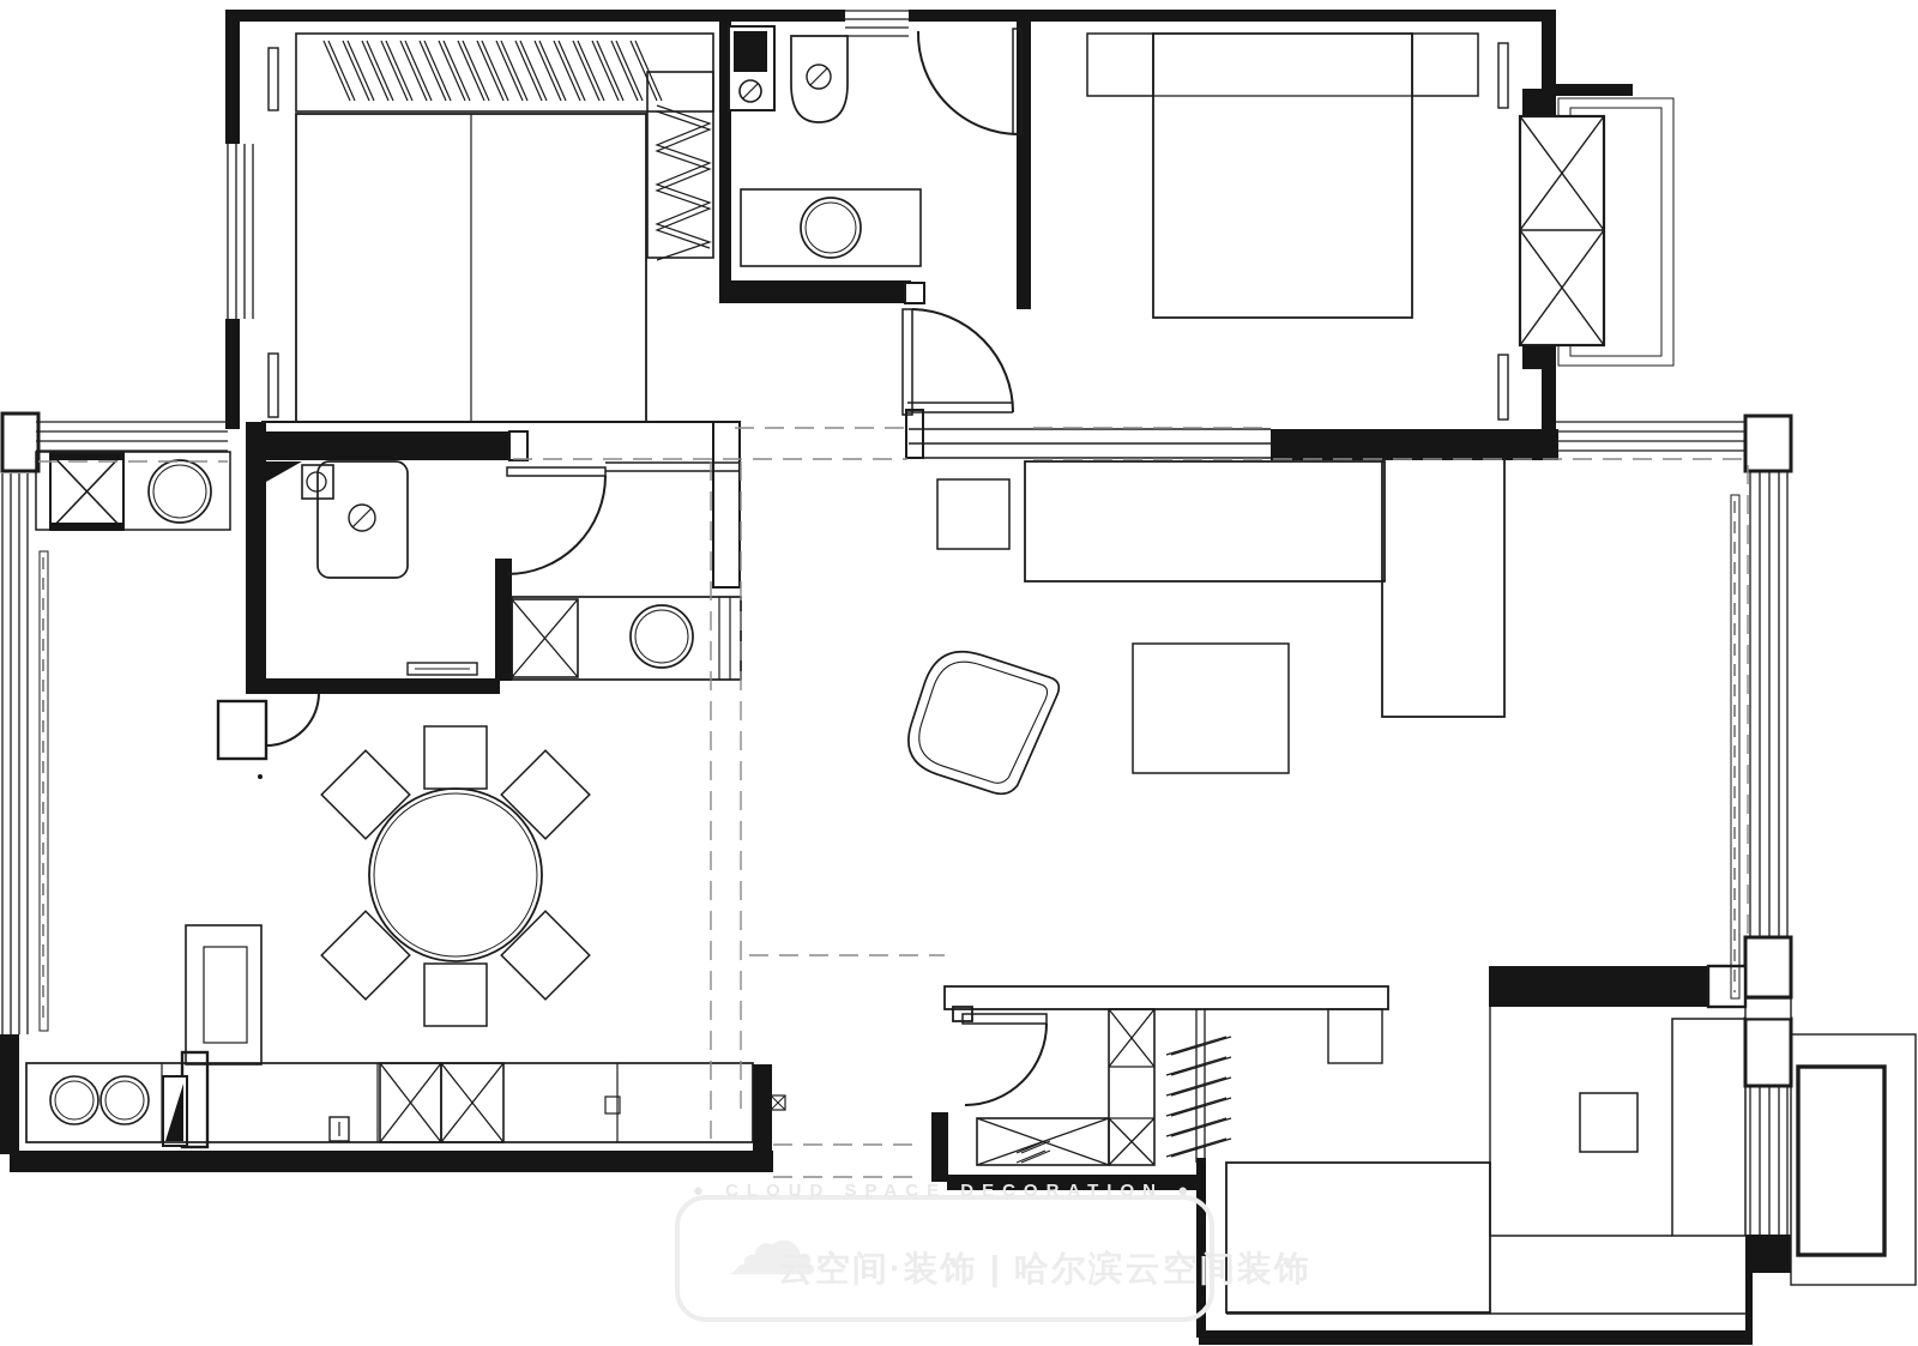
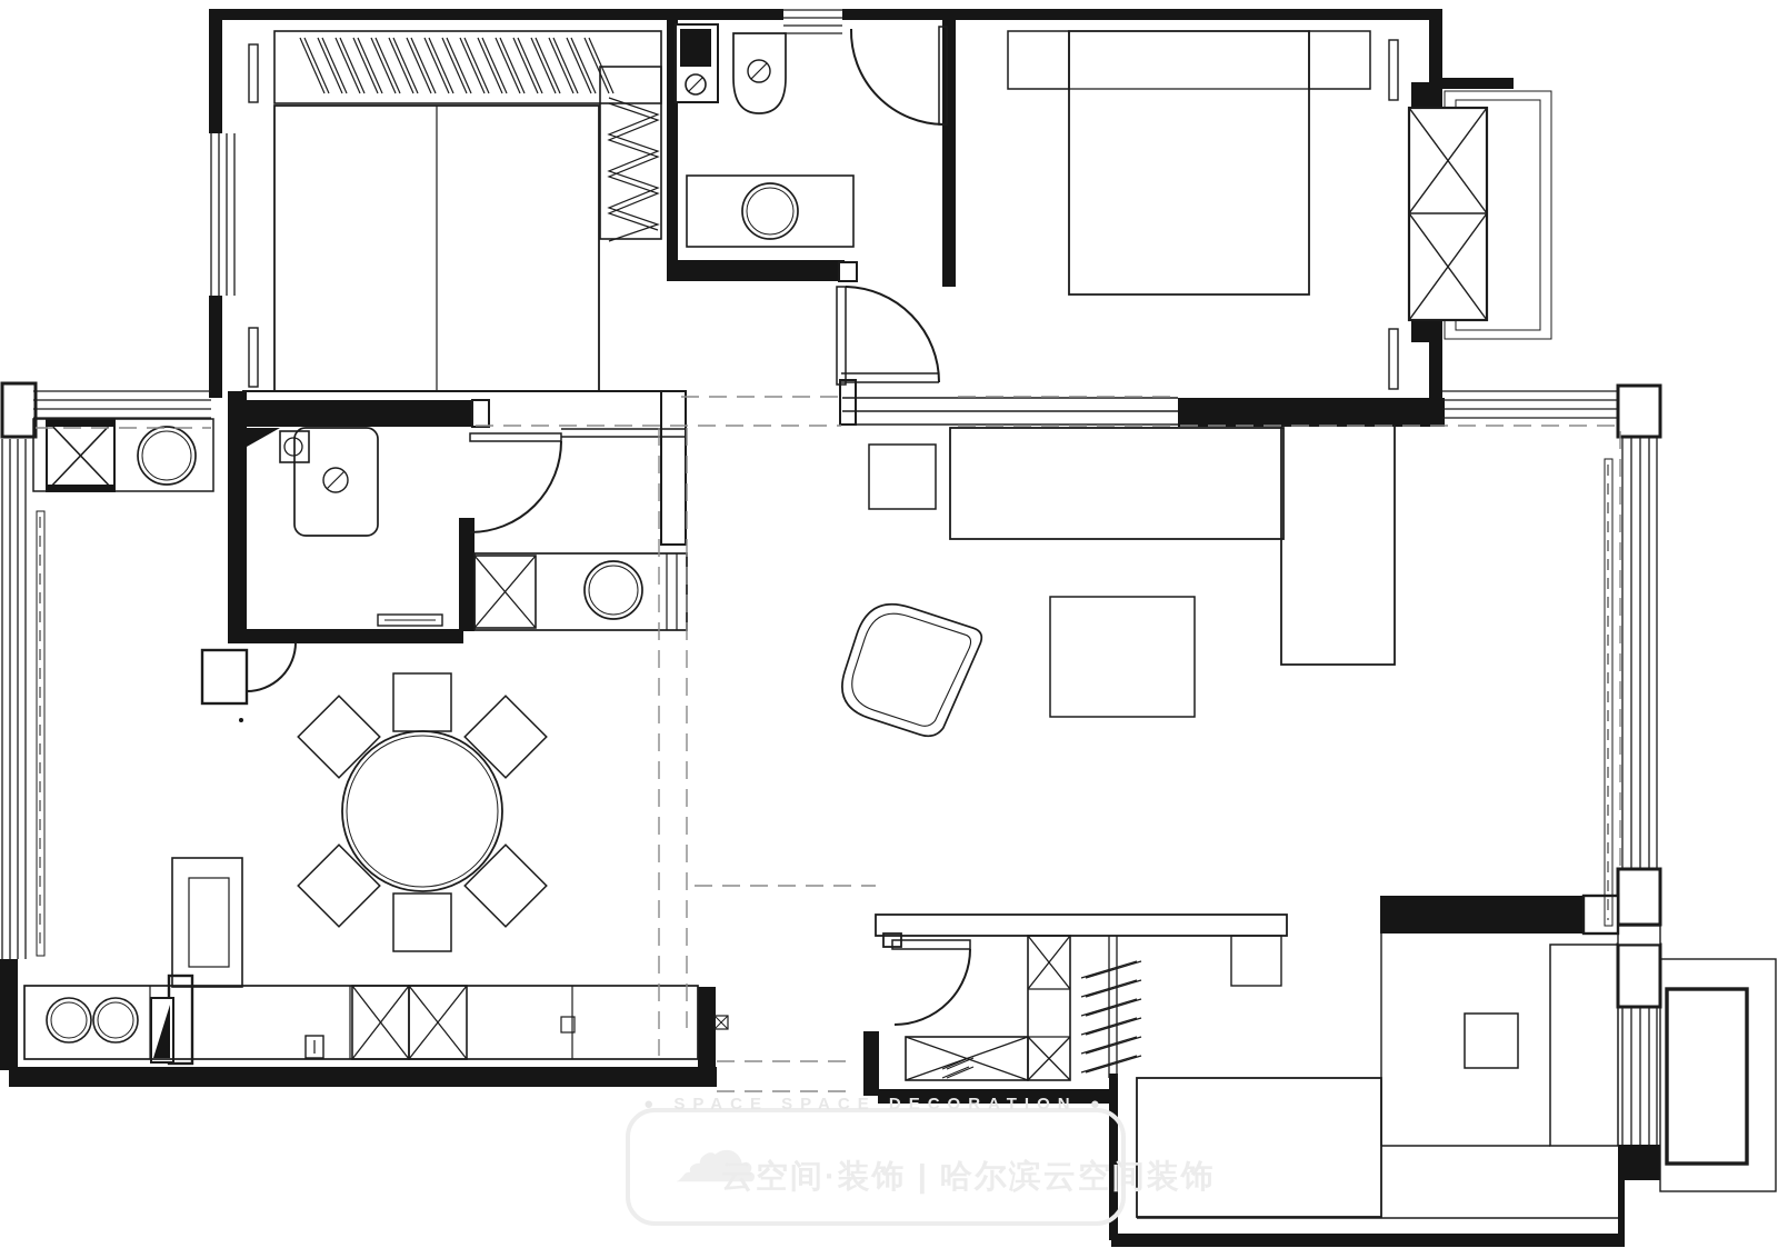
- ● CLOUD SPACE DECORATION ●
+ ● SPACE SPACE DECORATION ●
  ☁
  云空间·装饰 | 哈尔滨云空间装饰
